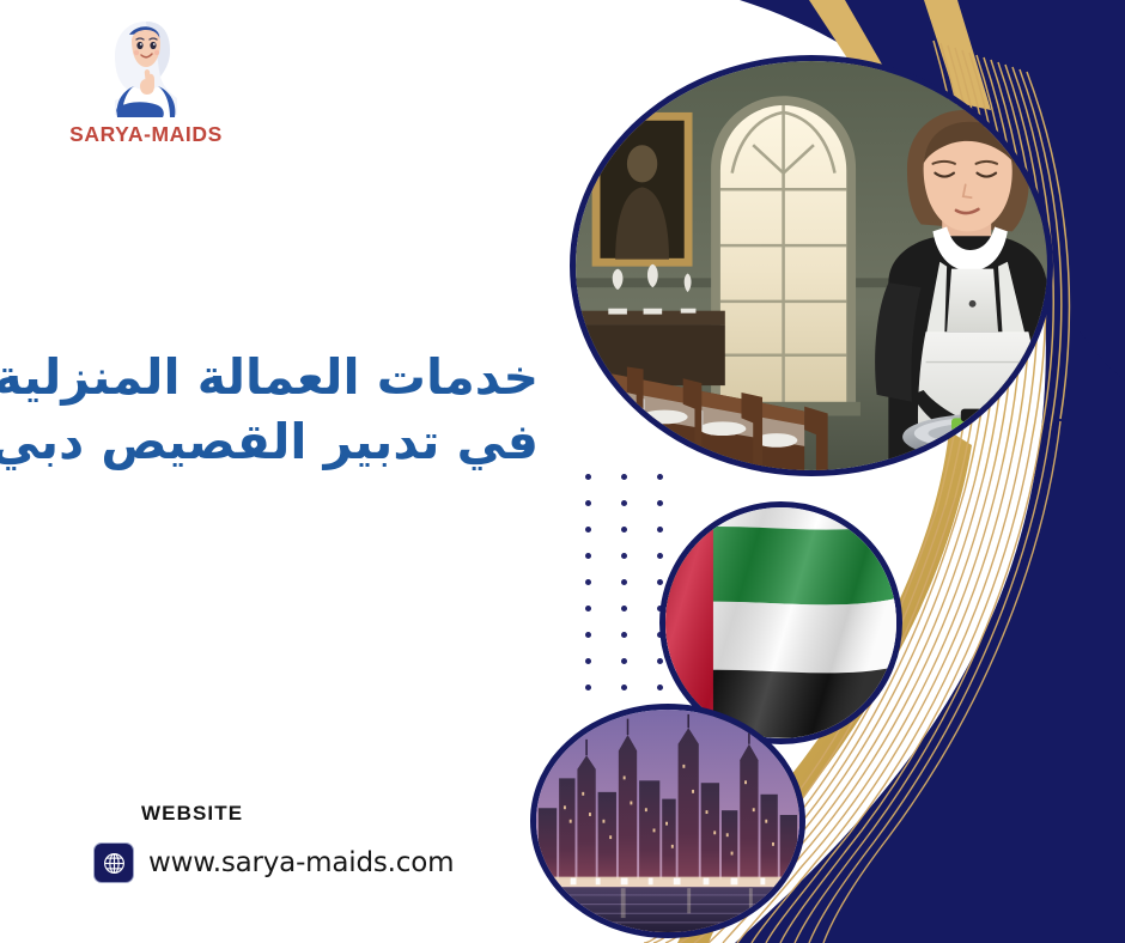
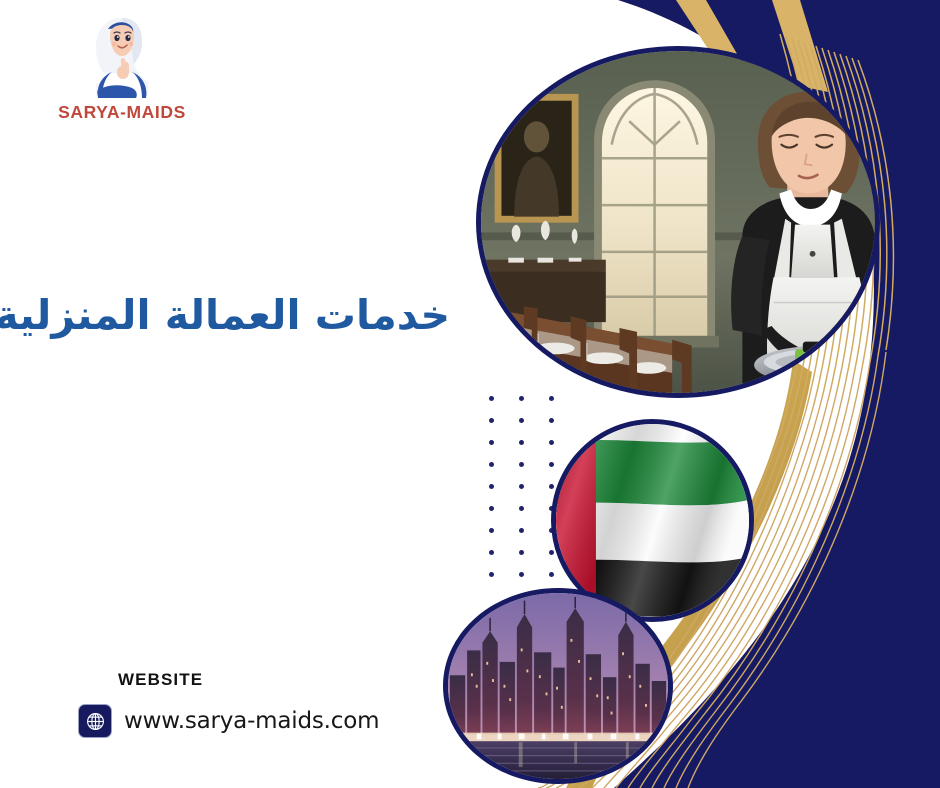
  SARYA-MAIDS
  خدمات العمالة المنزلية
- في تدبير القصيص دبي
  WEBSITE
  www.sarya-maids.com
